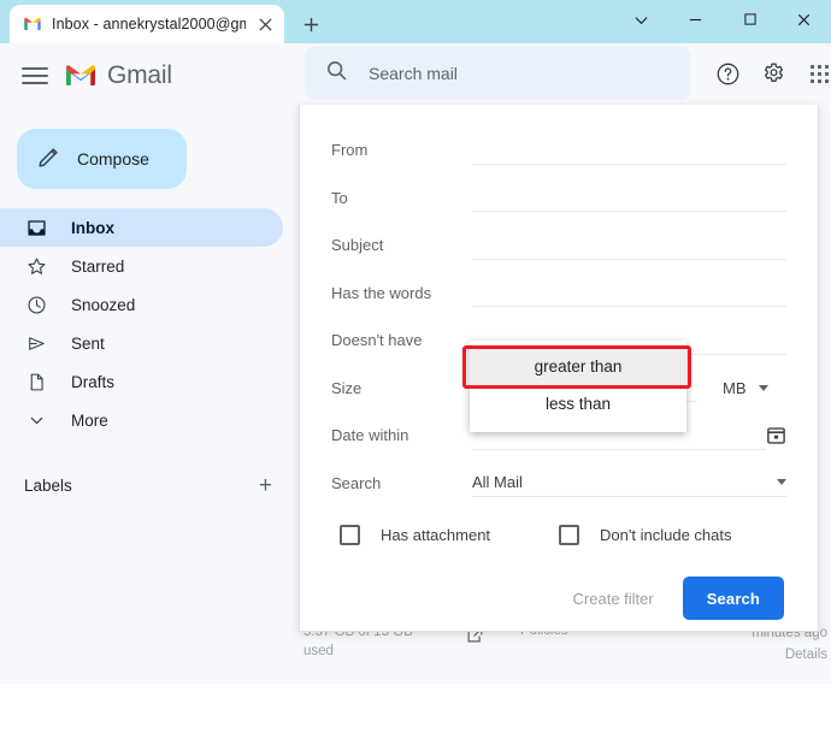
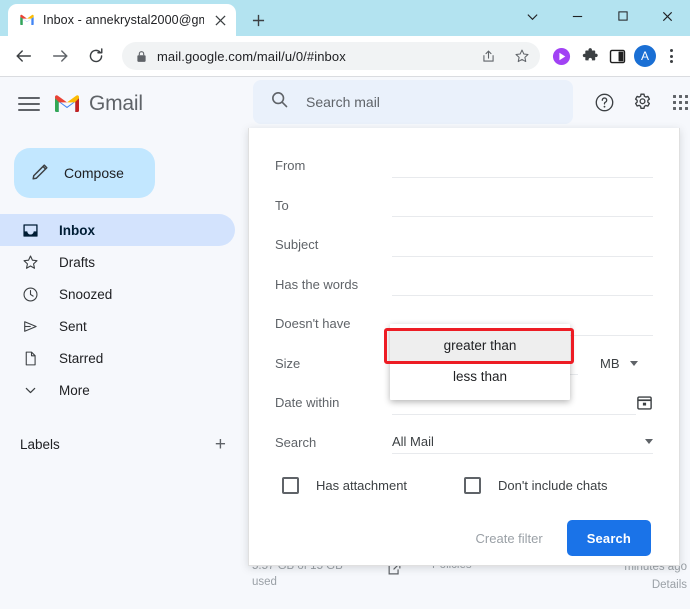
  Inbox - annekrystal2000@gm
+ mail.google.com/mail/u/0/#inbox
+ A
  Gmail
  Compose
  Inbox
- Starred
+ Drafts
  Snoozed
  Sent
- Drafts
+ Starred
  More
  Labels
  +
  Search mail
  5.57 GB of 15 GB used
  minutes ago
  Details
  From
  To
  Subject
  Has the words
  Doesn't have
  Size
  MB
  Date within
  Search
  All Mail
  Has attachment
  Don't include chats
  Create filter
  Search
  greater than
  less than
